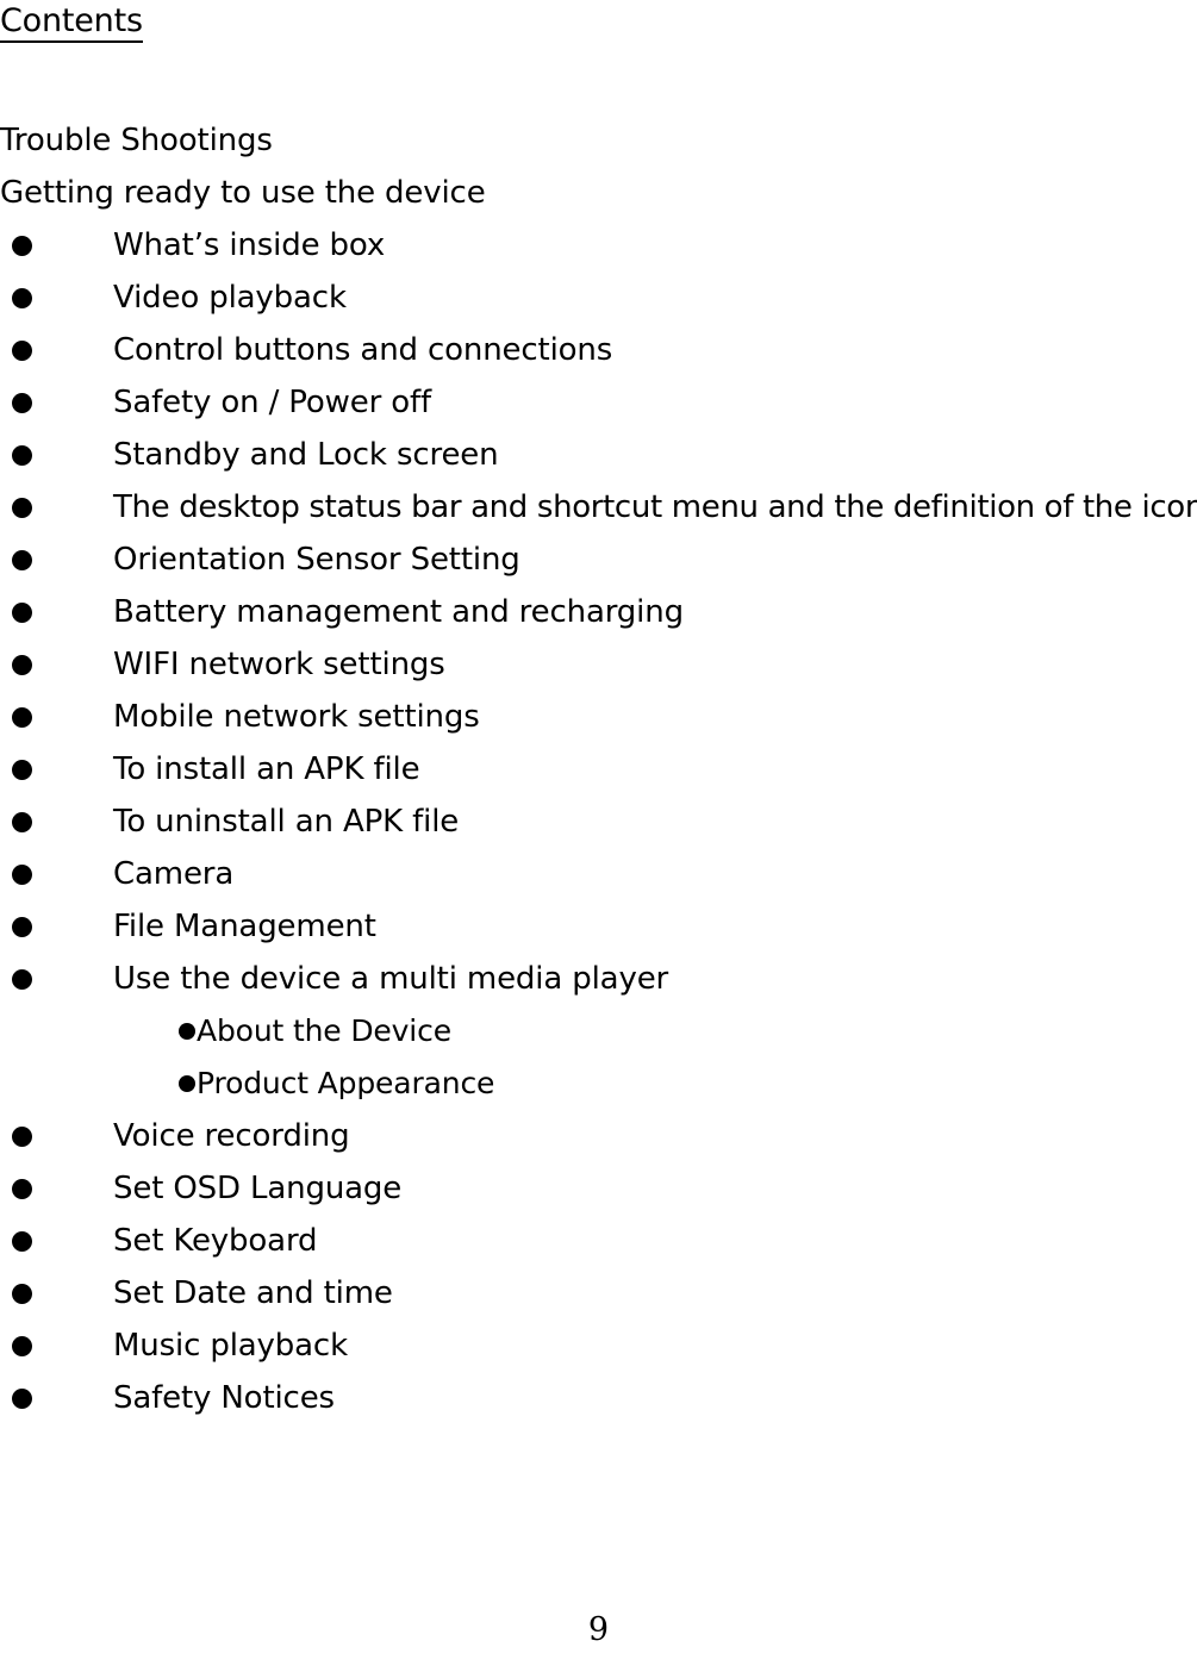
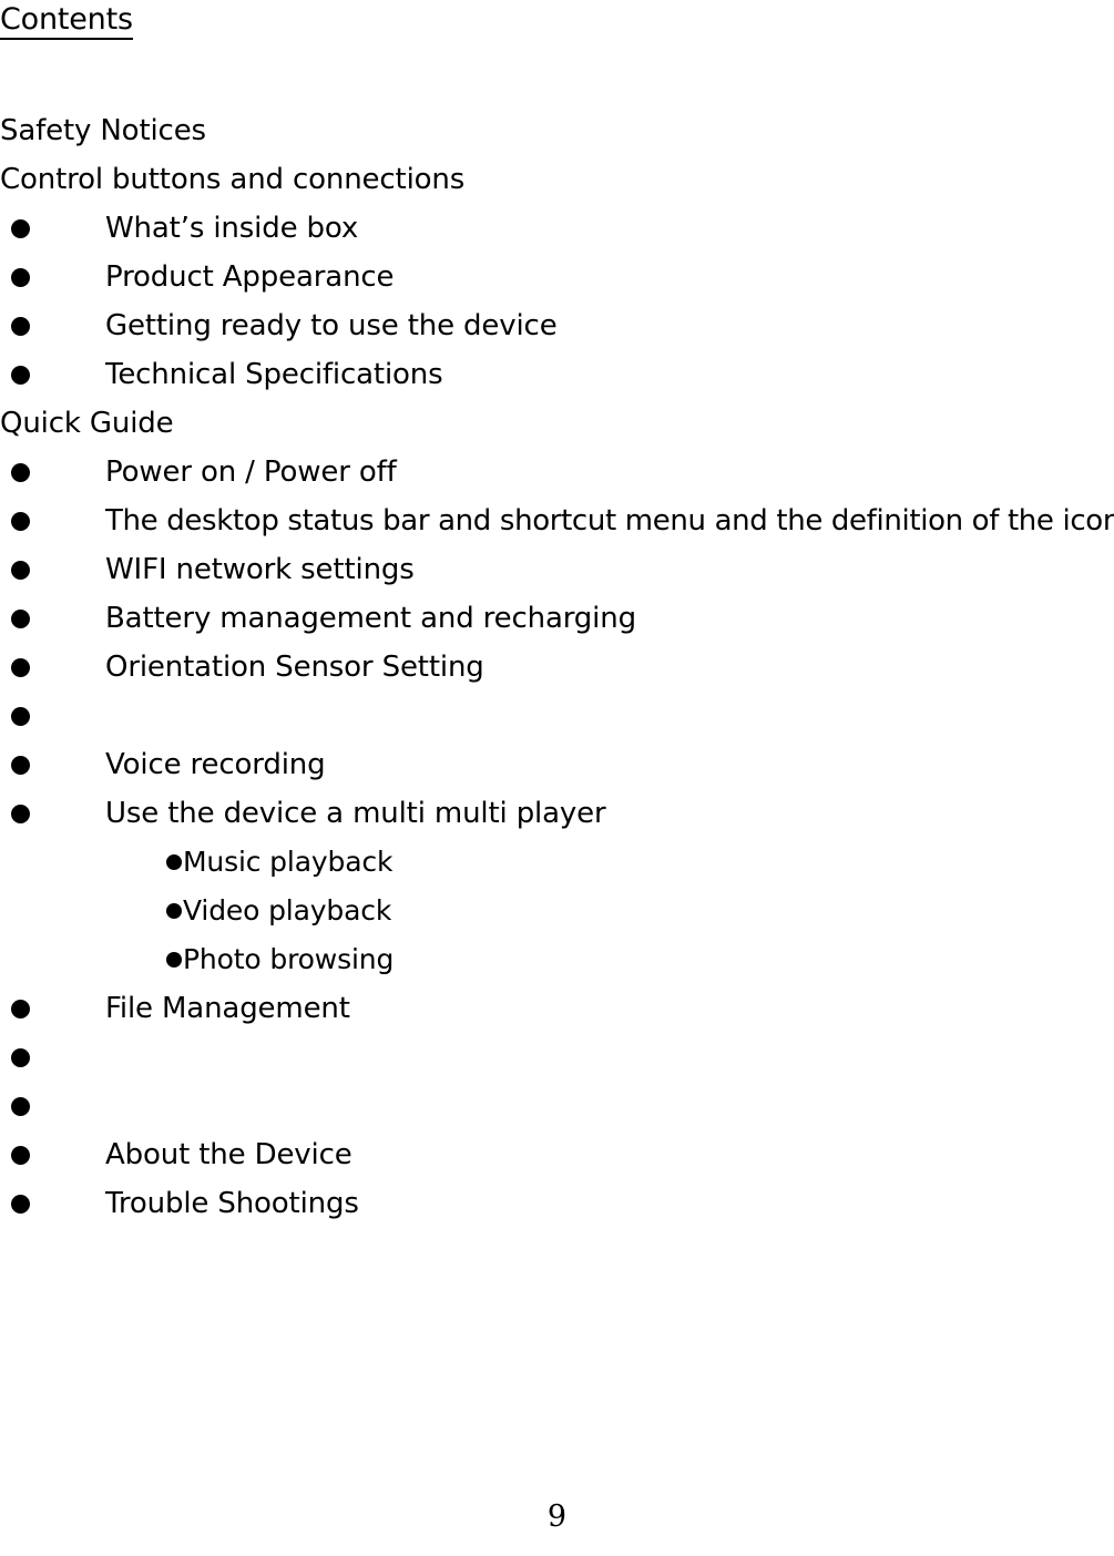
  Contents
- Trouble Shootings
+ Safety Notices
- Getting ready to use the device
+ Control buttons and connections
  What’s inside box
- Video playback
+ Product Appearance
- Control buttons and connections
+ Getting ready to use the device
+ Technical Specifications
+ Quick Guide
- Safety on / Power off
+ Power on / Power off
- Standby and Lock screen
  The desktop status bar and shortcut menu and the definition of the icon
- Orientation Sensor Setting
+ WIFI network settings
  Battery management and recharging
- WIFI network settings
+ Orientation Sensor Setting
- Mobile network settings
- To install an APK file
- To uninstall an APK file
- Camera
- File Management
+ Voice recording
- Use the device a multi media player
+ Use the device a multi multi player
- About the Device
+ Music playback
- Product Appearance
+ Video playback
+ Photo browsing
- Voice recording
+ File Management
- Set OSD Language
- Set Keyboard
- Set Date and time
- Music playback
+ About the Device
- Safety Notices
+ Trouble Shootings
  9
